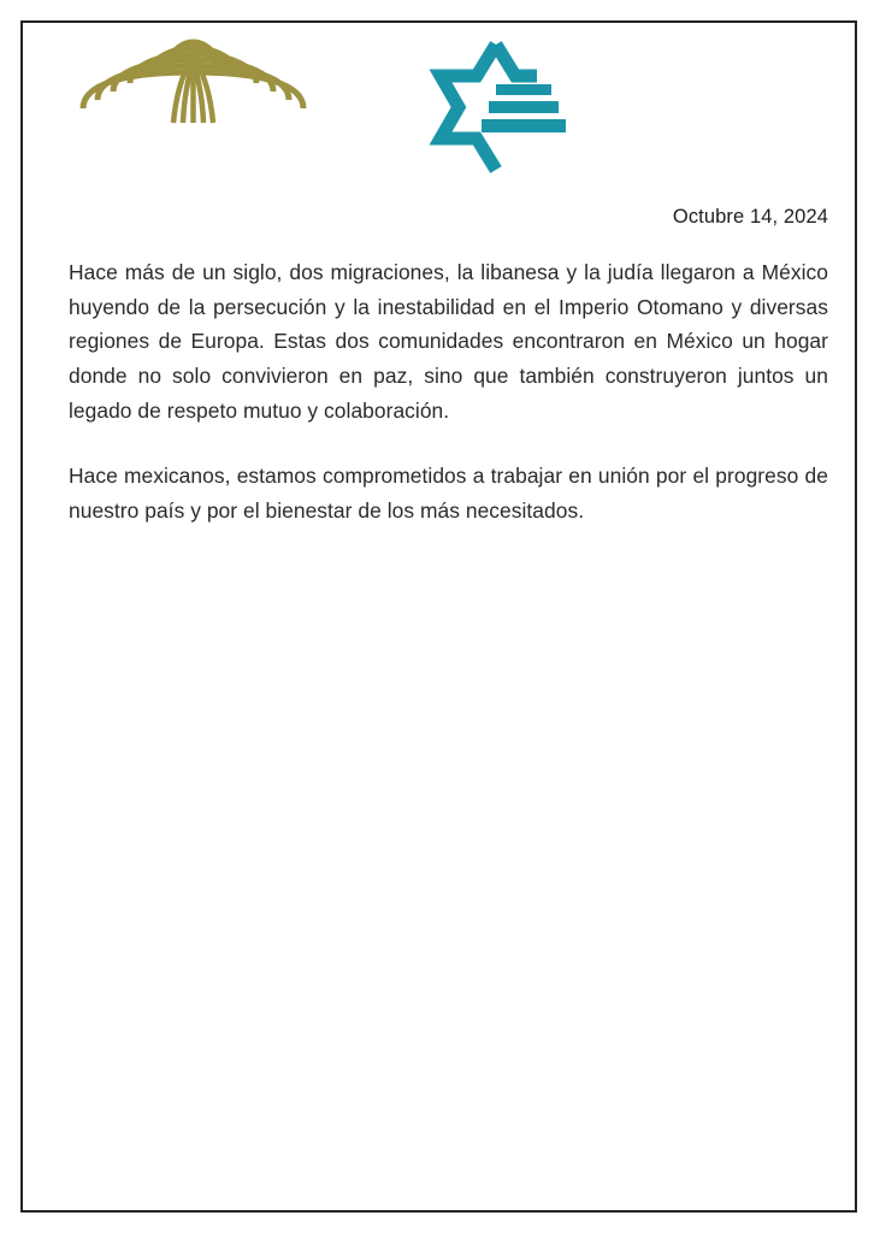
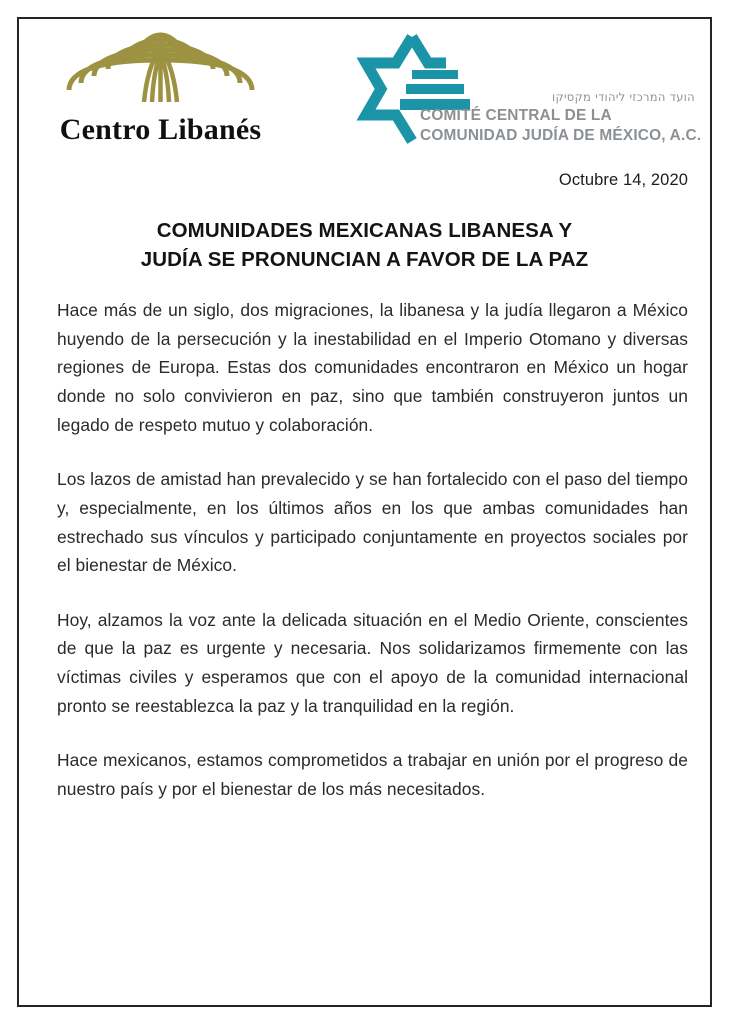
+ Centro Libanés
+ הועד המרכזי ליהודי מקסיקו
+ COMITÉ CENTRAL DE LA
+ COMUNIDAD JUDÍA DE MÉXICO, A.C.
- Octubre 14, 2024
+ Octubre 14, 2020
+ COMUNIDADES MEXICANAS LIBANESA Y
+ JUDÍA SE PRONUNCIAN A FAVOR DE LA PAZ
  Hace más de un siglo, dos migraciones, la libanesa y la judía llegaron a México huyendo de la persecución y la inestabilidad en el Imperio Otomano y diversas regiones de Europa. Estas dos comunidades encontraron en México un hogar donde no solo convivieron en paz, sino que también construyeron juntos un legado de respeto mutuo y colaboración.
+ Los lazos de amistad han prevalecido y se han fortalecido con el paso del tiempo y, especialmente, en los últimos años en los que ambas comunidades han estrechado sus vínculos y participado conjuntamente en proyectos sociales por el bienestar de México.
+ Hoy, alzamos la voz ante la delicada situación en el Medio Oriente, conscientes de que la paz es urgente y necesaria. Nos solidarizamos firmemente con las víctimas civiles y esperamos que con el apoyo de la comunidad internacional pronto se reestablezca la paz y la tranquilidad en la región.
  Hace mexicanos, estamos comprometidos a trabajar en unión por el progreso de nuestro país y por el bienestar de los más necesitados.
